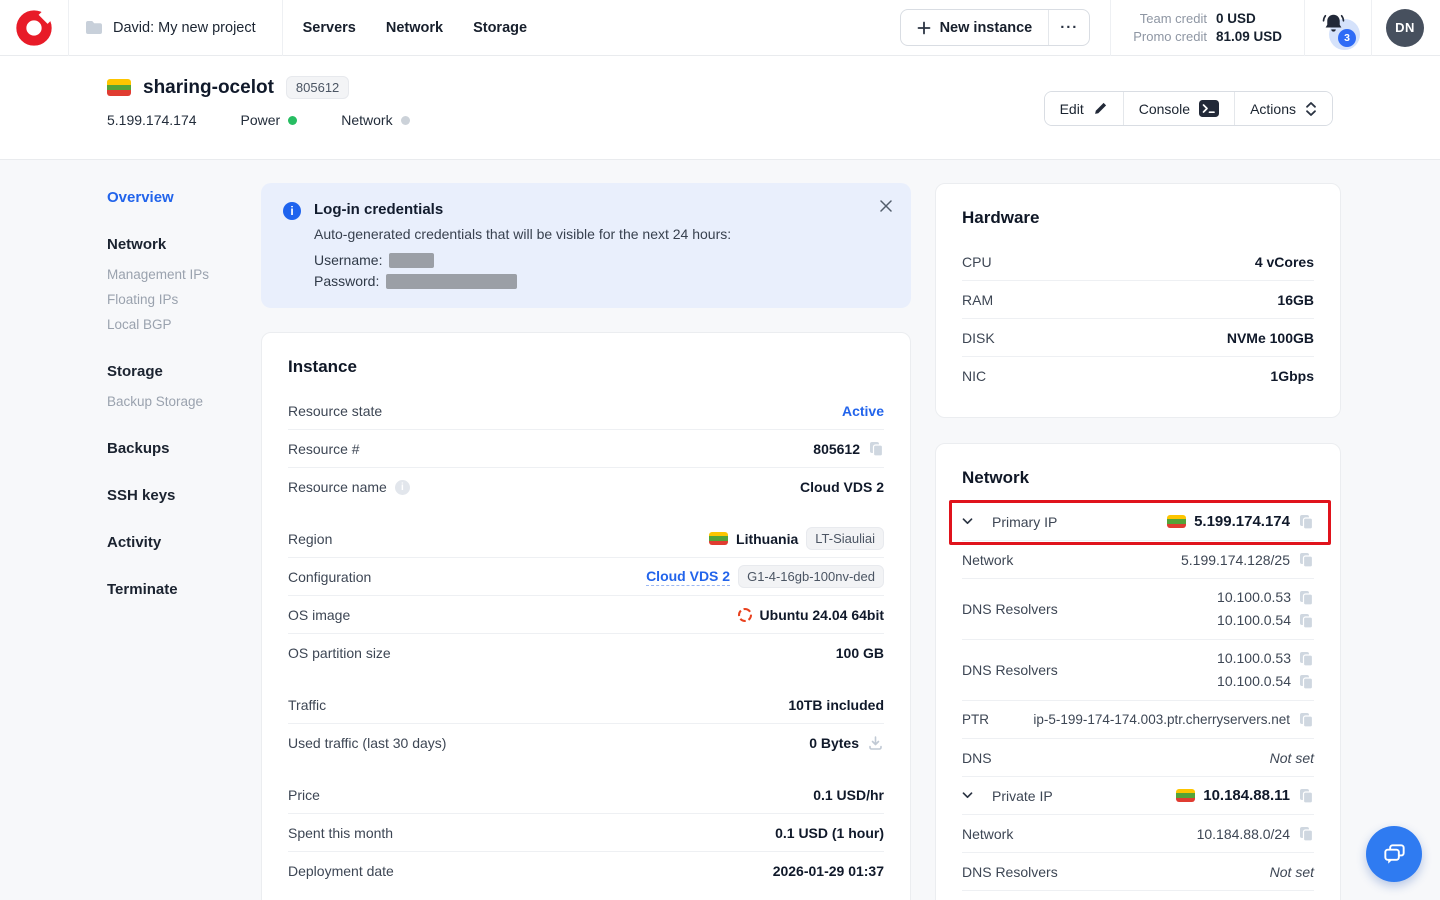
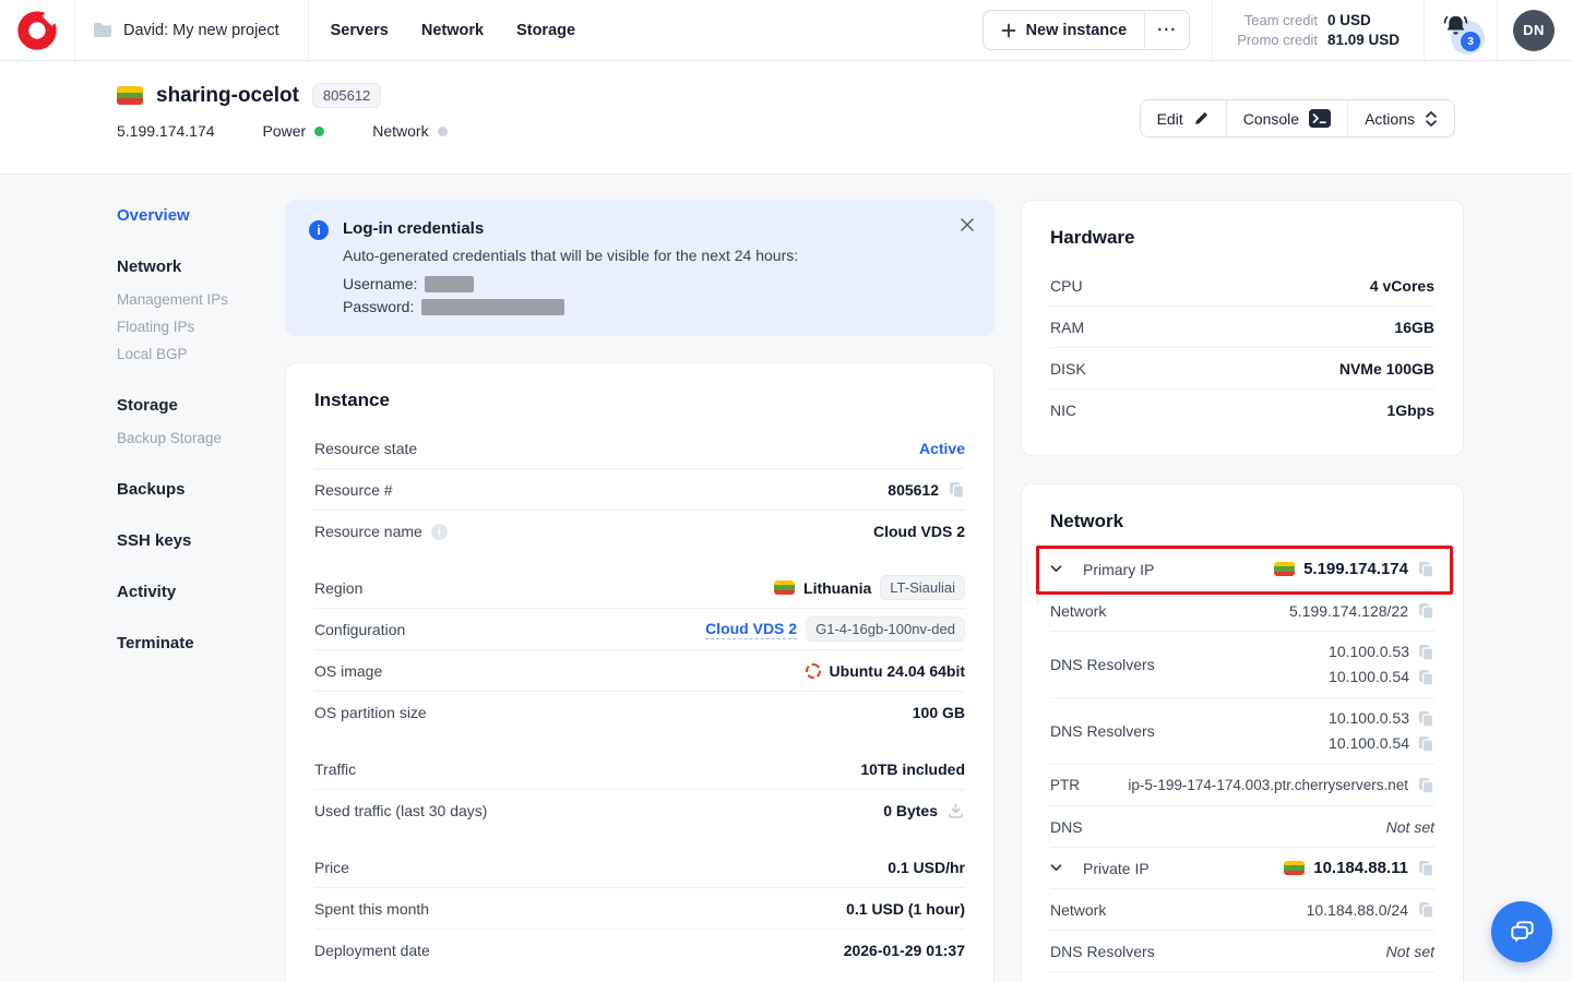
  David: My new project
  Servers
  Network
  Storage
  New instance
  ···
  Team credit
  0 USD
  Promo credit
  81.09 USD
  3
  DN
  sharing-ocelot
  805612
  5.199.174.174
  Power
  Network
  Edit
  Console
  Actions
  Overview
  Network
  Management IPs
  Floating IPs
  Local BGP
  Storage
  Backup Storage
  Backups
  SSH keys
  Activity
  Terminate
  Log-in credentials
  Auto-generated credentials that will be visible for the next 24 hours:
  Username:
  Password:
  Instance
  Resource state
  Active
  Resource #
  805612
  Resource name
  Cloud VDS 2
  Region
  Lithuania
  LT-Siauliai
  Configuration
  Cloud VDS 2
  G1-4-16gb-100nv-ded
  OS image
  Ubuntu 24.04 64bit
  OS partition size
  100 GB
  Traffic
  10TB included
  Used traffic (last 30 days)
  0 Bytes
  Price
  0.1 USD/hr
  Spent this month
  0.1 USD (1 hour)
  Deployment date
  2026-01-29 01:37
  Hardware
  CPU
  4 vCores
  RAM
  16GB
  DISK
  NVMe 100GB
  NIC
  1Gbps
  Network
  Primary IP
  5.199.174.174
  Network
- 5.199.174.128/25
+ 5.199.174.128/22
  DNS Resolvers
  10.100.0.53
  10.100.0.54
  DNS Resolvers
  10.100.0.53
  10.100.0.54
  PTR
  ip-5-199-174-174.003.ptr.cherryservers.net
  DNS
  Not set
  Private IP
  10.184.88.11
  Network
  10.184.88.0/24
  DNS Resolvers
  Not set
